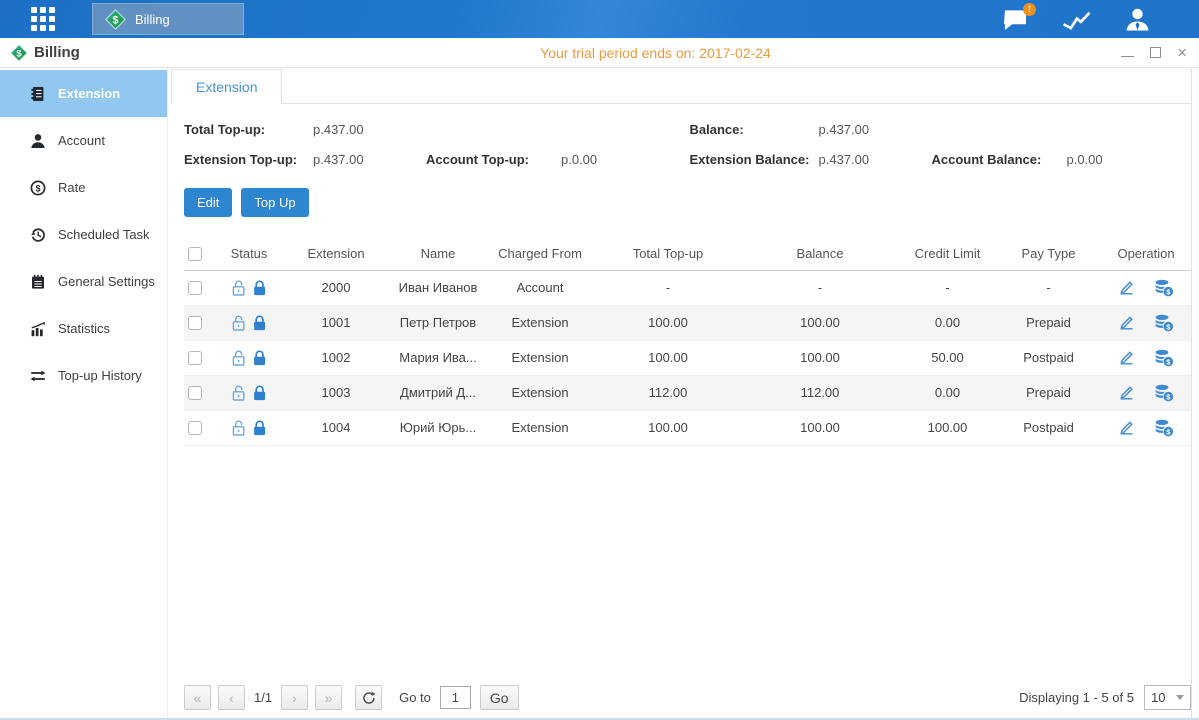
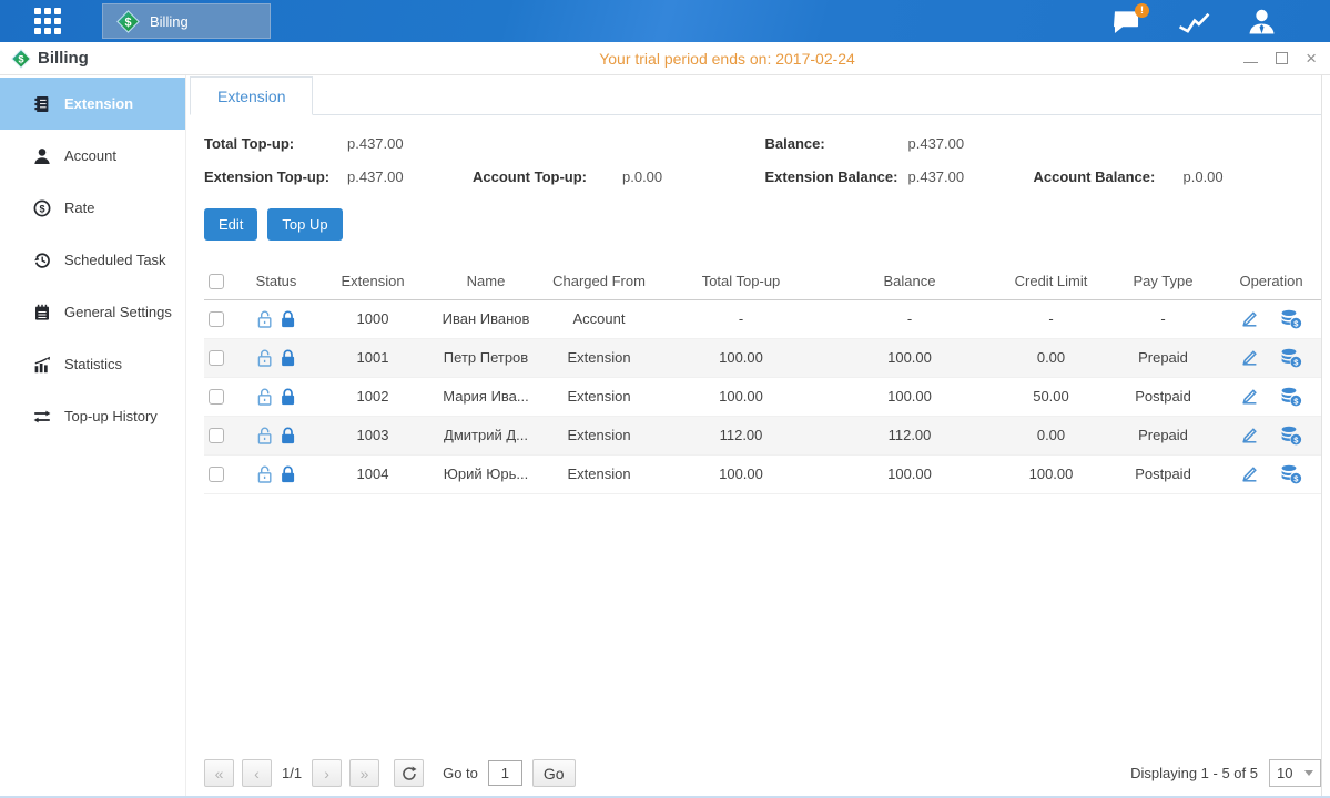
  $
  Billing
  !
  $
  Billing
  Your trial period ends on: 2017-02-24
  ×
  Extension
  Account
  $
  Rate
  Scheduled Task
  General Settings
  Statistics
  Top-up History
  Extension
  Total Top-up:
  p.437.00
  Extension Top-up:
  p.437.00
  Account Top-up:
  p.0.00
  Balance:
  p.437.00
  Extension Balance:
  p.437.00
  Account Balance:
  p.0.00
  Edit
  Top Up
  	Status	Extension	Name	Charged From	Total Top-up	Balance	Credit Limit	Pay Type	Operation
- 		2000	Иван Иванов	Account	-	-	-	-	$
+ 		1000	Иван Иванов	Account	-	-	-	-	$
  		1001	Петр Петров	Extension	100.00	100.00	0.00	Prepaid	$
  		1002	Мария Ива...	Extension	100.00	100.00	50.00	Postpaid	$
  		1003	Дмитрий Д...	Extension	112.00	112.00	0.00	Prepaid	$
  		1004	Юрий Юрь...	Extension	100.00	100.00	100.00	Postpaid	$
  «
  ‹
  1/1
  ›
  »
  Go to
  1
  Go
  Displaying 1 - 5 of 5
  10
